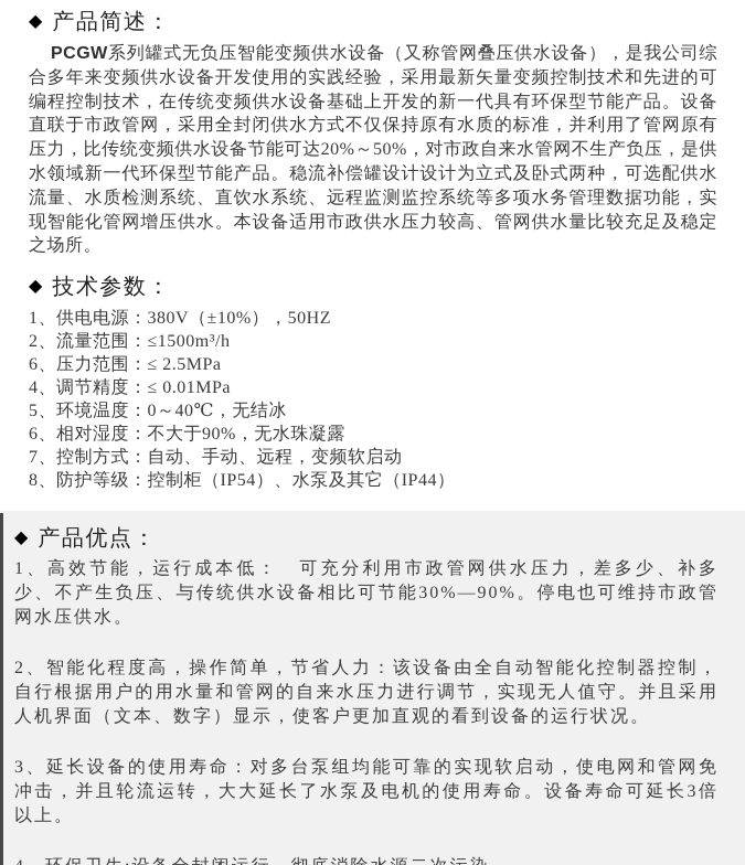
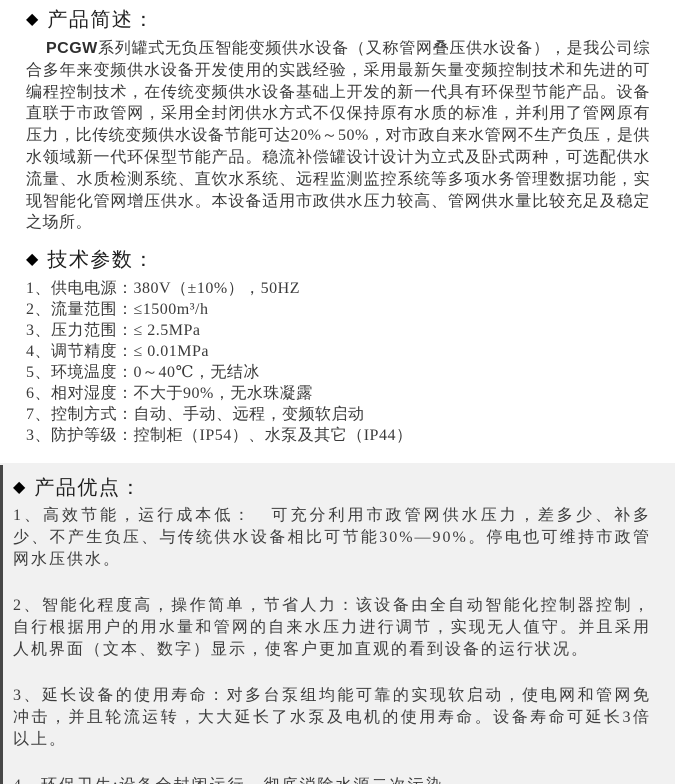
  ◆
  产品简述：
  PCGW系列罐式无负压智能变频供水设备（又称管网叠压供水设备），是我公司综合多年来变频供水设备开发使用的实践经验，采用最新矢量变频控制技术和先进的可编程控制技术，在传统变频供水设备基础上开发的新一代具有环保型节能产品。设备直联于市政管网，采用全封闭供水方式不仅保持原有水质的标准，并利用了管网原有压力，比传统变频供水设备节能可达20%～50%，对市政自来水管网不生产负压，是供水领域新一代环保型节能产品。稳流补偿罐设计设计为立式及卧式两种，可选配供水流量、水质检测系统、直饮水系统、远程监测监控系统等多项水务管理数据功能，实现智能化管网增压供水。本设备适用市政供水压力较高、管网供水量比较充足及稳定之场所。
  ◆
  技术参数：
  1、供电电源：380V（±10%），50HZ
  2、流量范围：≤1500m³/h
- 6、压力范围：≤ 2.5MPa
+ 3、压力范围：≤ 2.5MPa
  4、调节精度：≤ 0.01MPa
  5、环境温度：0～40℃，无结冰
  6、相对湿度：不大于90%，无水珠凝露
  7、控制方式：自动、手动、远程，变频软启动
- 8、防护等级：控制柜（IP54）、水泵及其它（IP44）
+ 3、防护等级：控制柜（IP54）、水泵及其它（IP44）
  ◆
  产品优点：
  1、高效节能，运行成本低： 可充分利用市政管网供水压力，差多少、补多少、不产生负压、与传统供水设备相比可节能30%—90%。停电也可维持市政管网水压供水。
  2、智能化程度高，操作简单，节省人力：该设备由全自动智能化控制器控制，自行根据用户的用水量和管网的自来水压力进行调节，实现无人值守。并且采用人机界面（文本、数字）显示，使客户更加直观的看到设备的运行状况。
  3、延长设备的使用寿命：对多台泵组均能可靠的实现软启动，使电网和管网免冲击，并且轮流运转，大大延长了水泵及电机的使用寿命。设备寿命可延长3倍以上。
